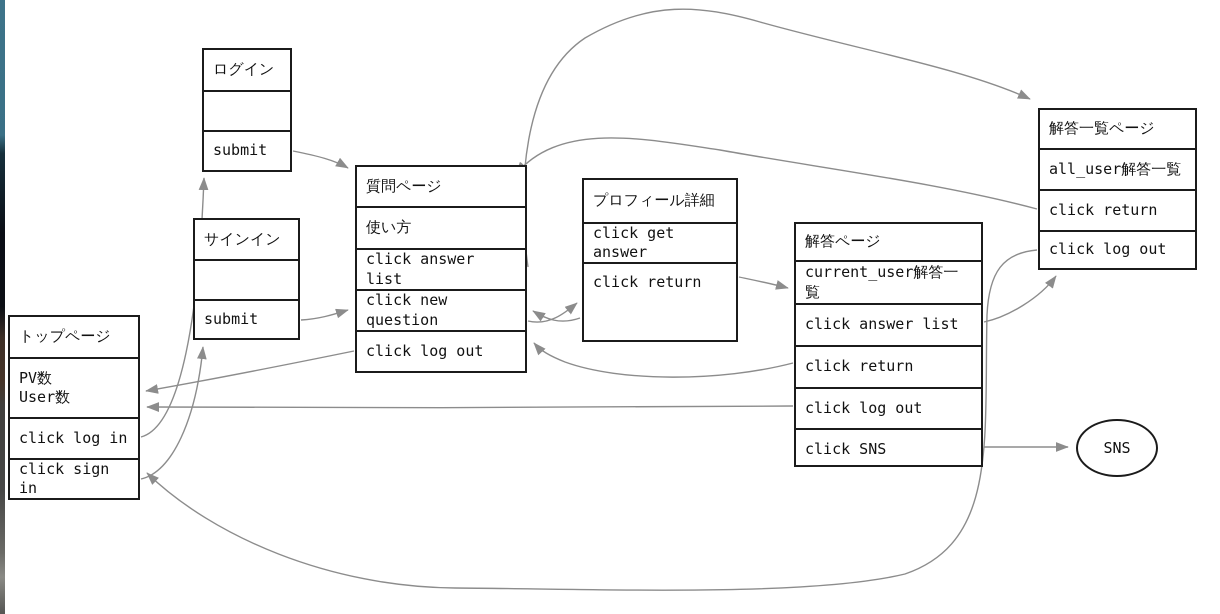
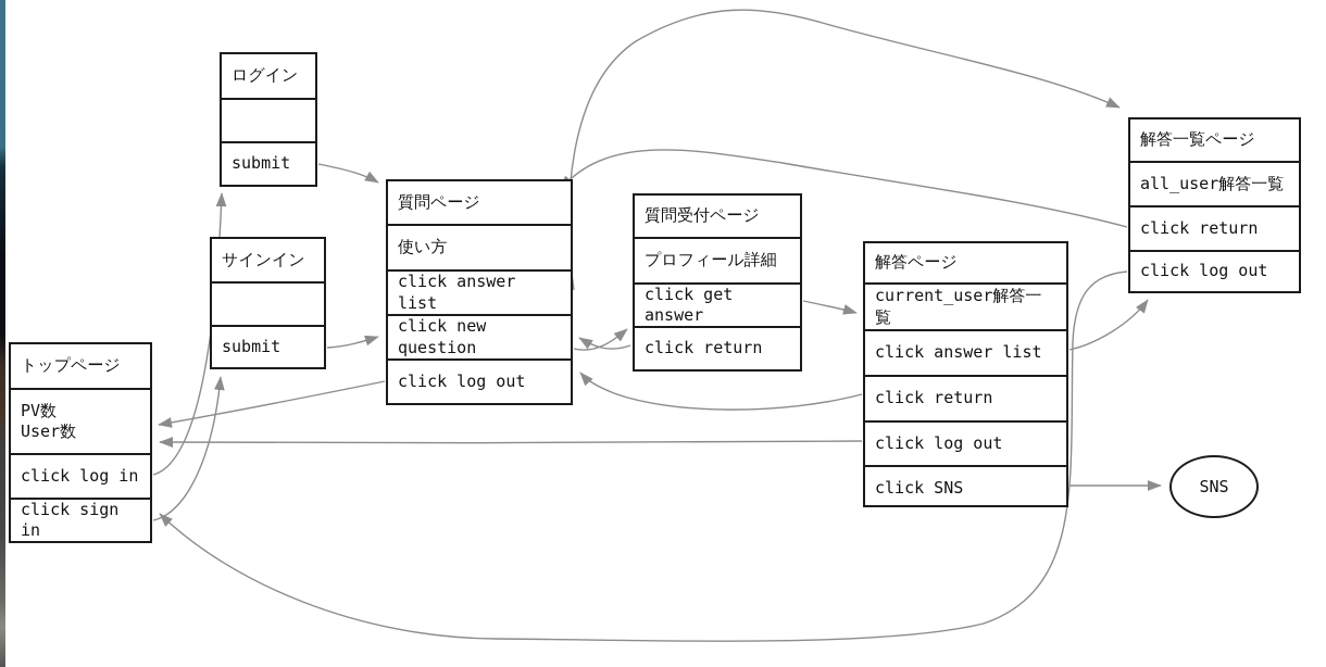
  ログイン
  submit
  サインイン
  submit
  トップページ
  PV数
  User数
  click log in
  click sign in
  質問ページ
  使い方
  click answer list
  click new question
  click log out
+ 質問受付ページ
  プロフィール詳細
  click get answer
  click return
  解答ページ
  current_user解答一覧
  click answer list
  click return
  click log out
  click SNS
  解答一覧ページ
  all_user解答一覧
  click return
  click log out
  SNS
